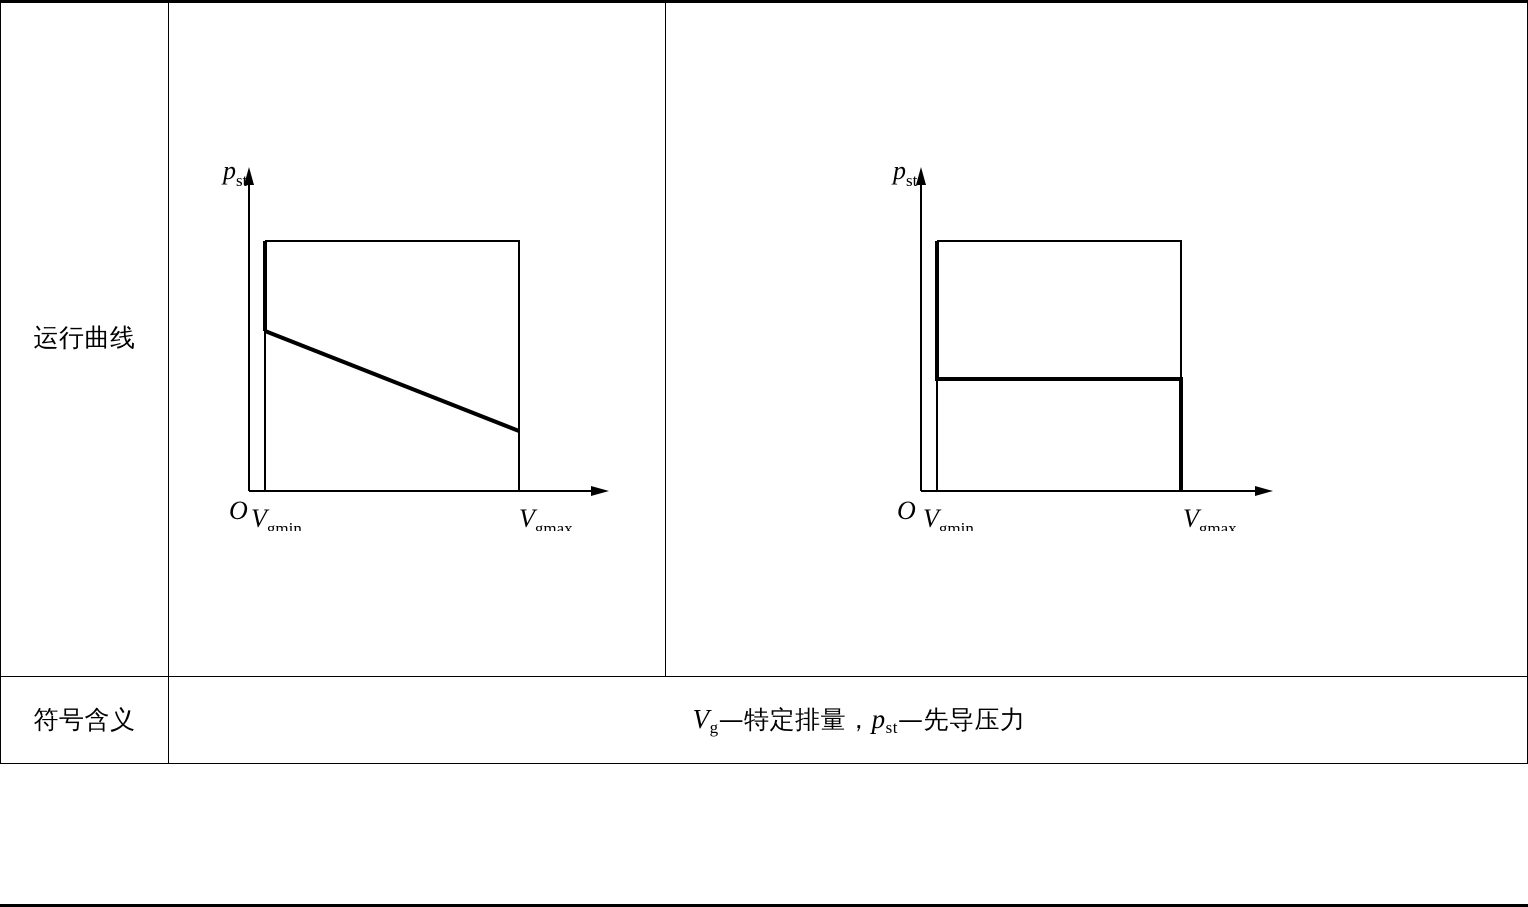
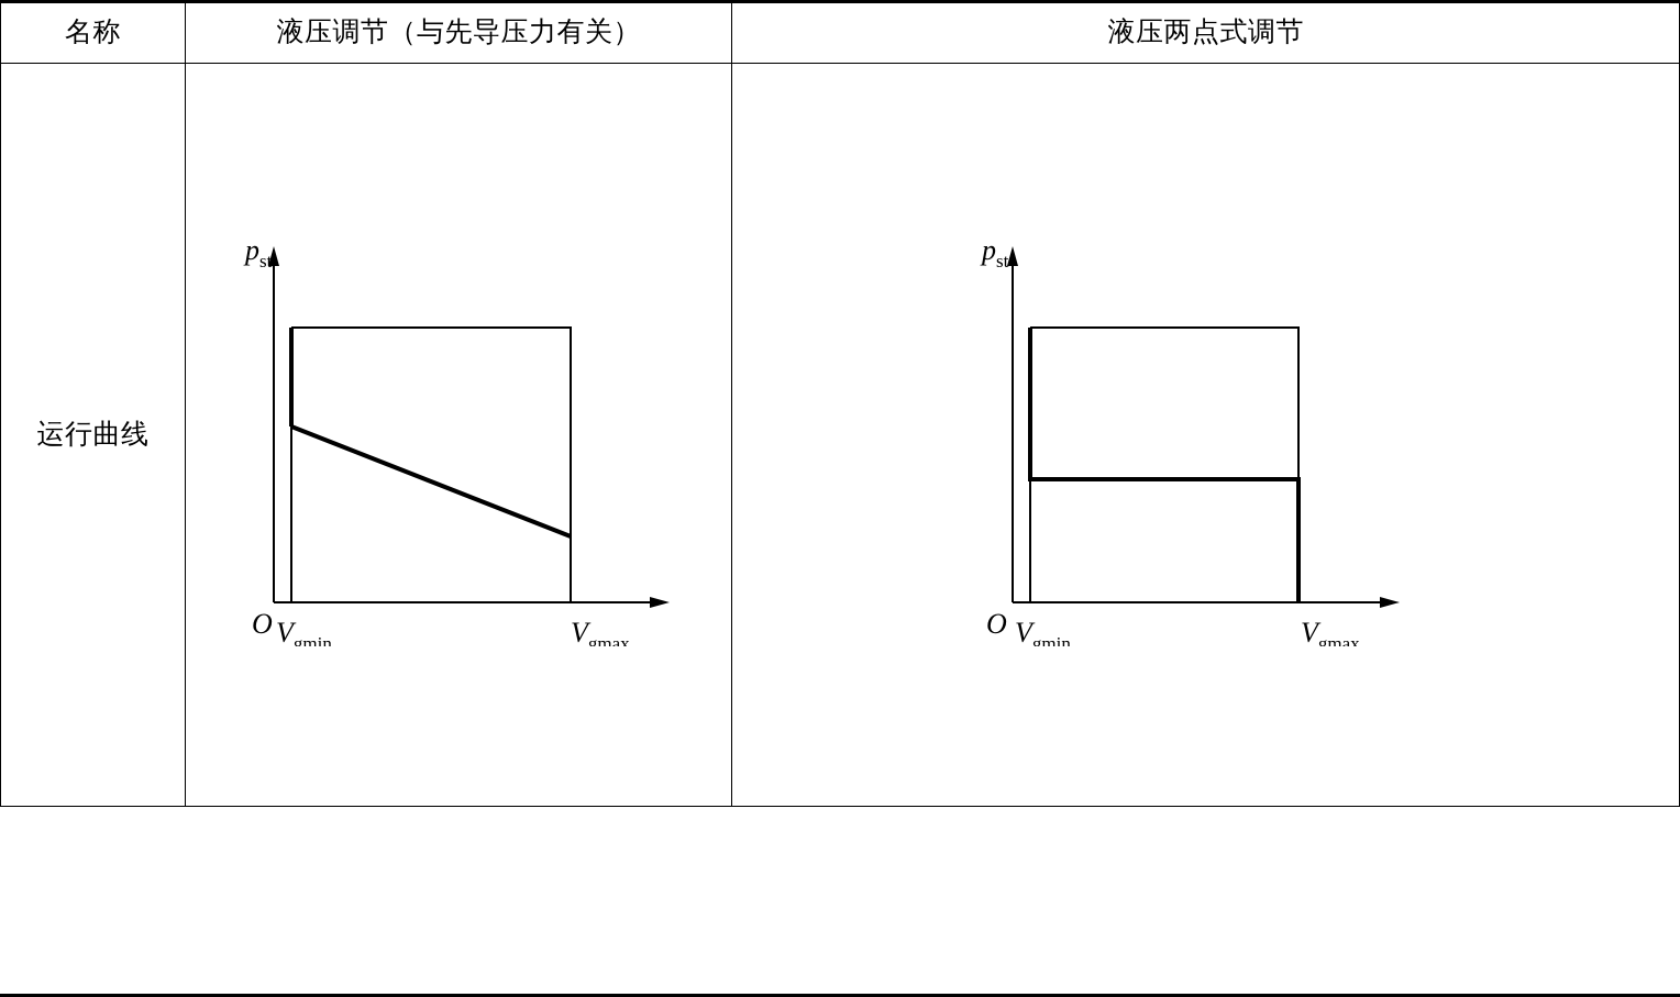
+ 名称	液压调节（与先导压力有关）	液压两点式调节
  运行曲线	pst O Vgmin Vgmax	pst O Vgmin Vgmax
- 符号含义	Vg—特定排量，pst—先导压力
